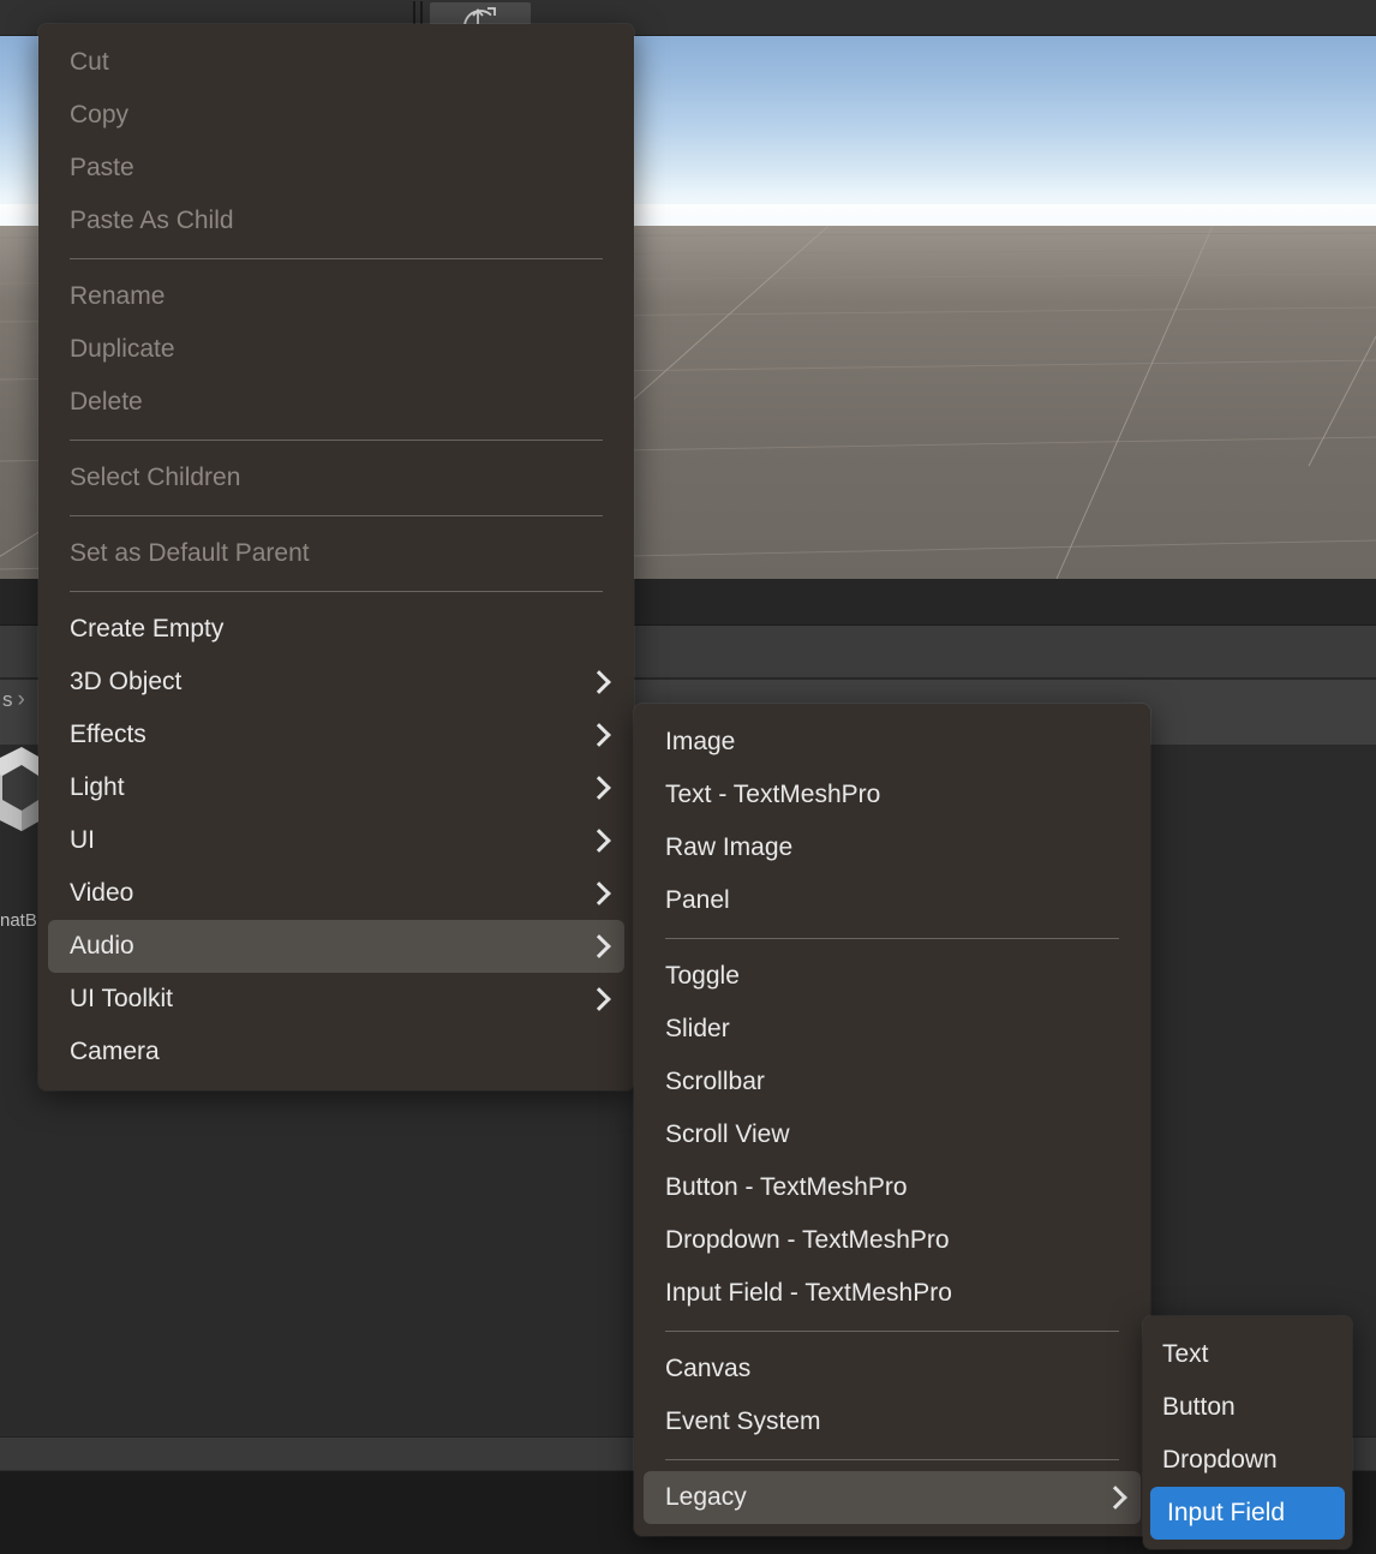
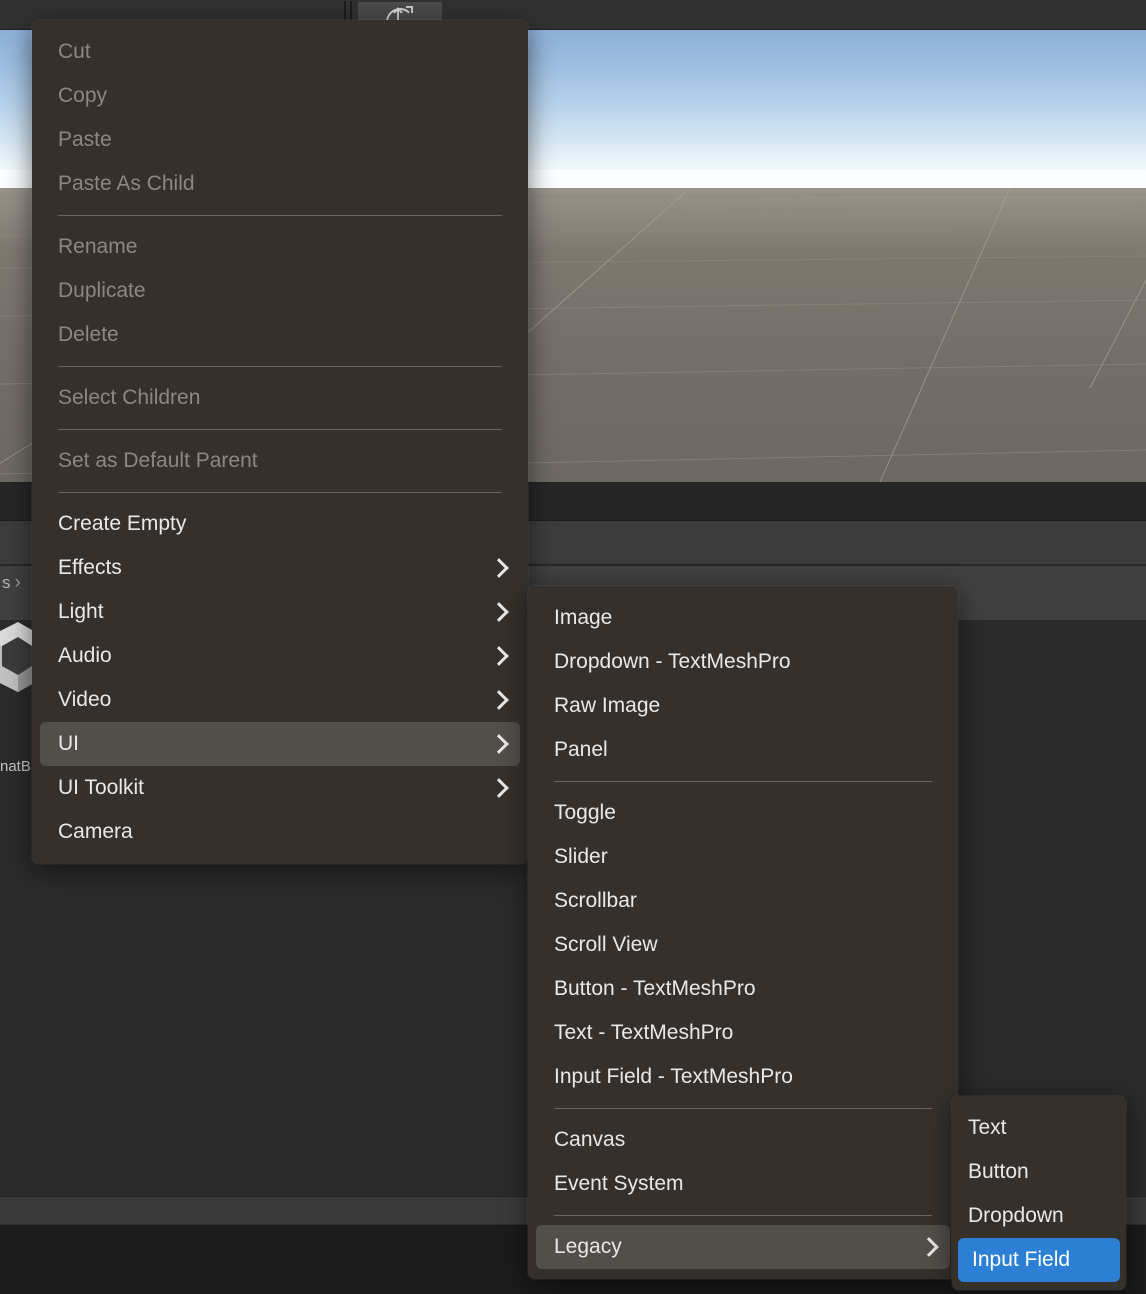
  s
  ›
  natB
  Cut
  Copy
  Paste
  Paste As Child
  Rename
  Duplicate
  Delete
  Select Children
  Set as Default Parent
  Create Empty
- 3D Object
  Effects
  Light
- UI
+ Audio
  Video
- Audio
+ UI
  UI Toolkit
  Camera
  Image
- Text - TextMeshPro
+ Dropdown - TextMeshPro
  Raw Image
  Panel
  Toggle
  Slider
  Scrollbar
  Scroll View
  Button - TextMeshPro
- Dropdown - TextMeshPro
+ Text - TextMeshPro
  Input Field - TextMeshPro
  Canvas
  Event System
  Legacy
  Text
  Button
  Dropdown
  Input Field
